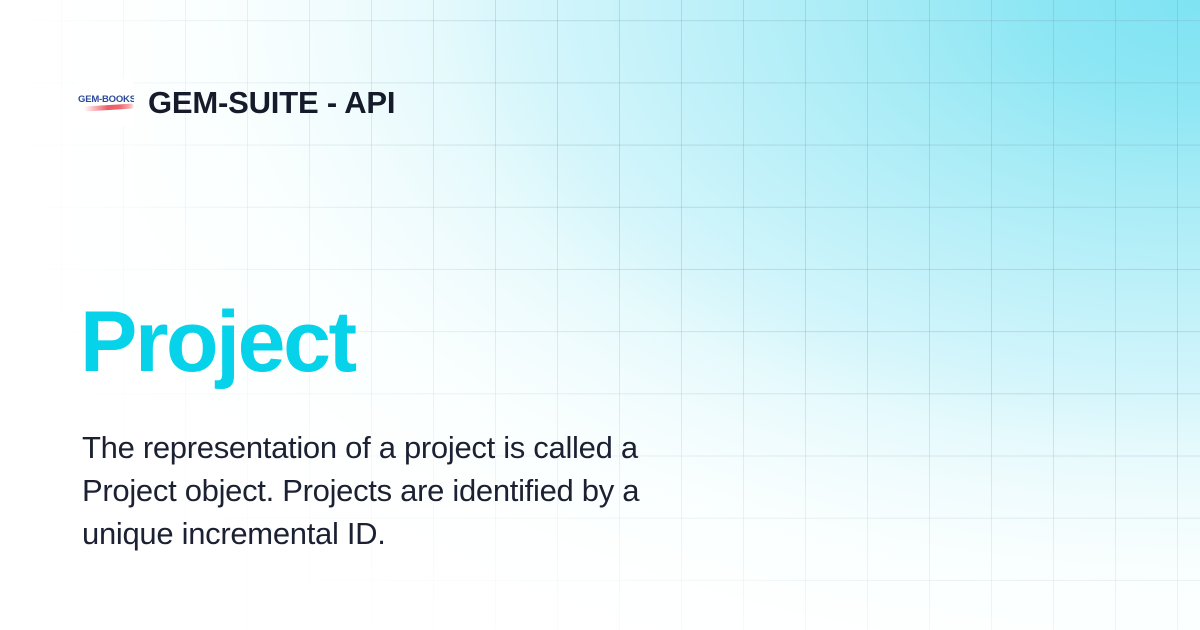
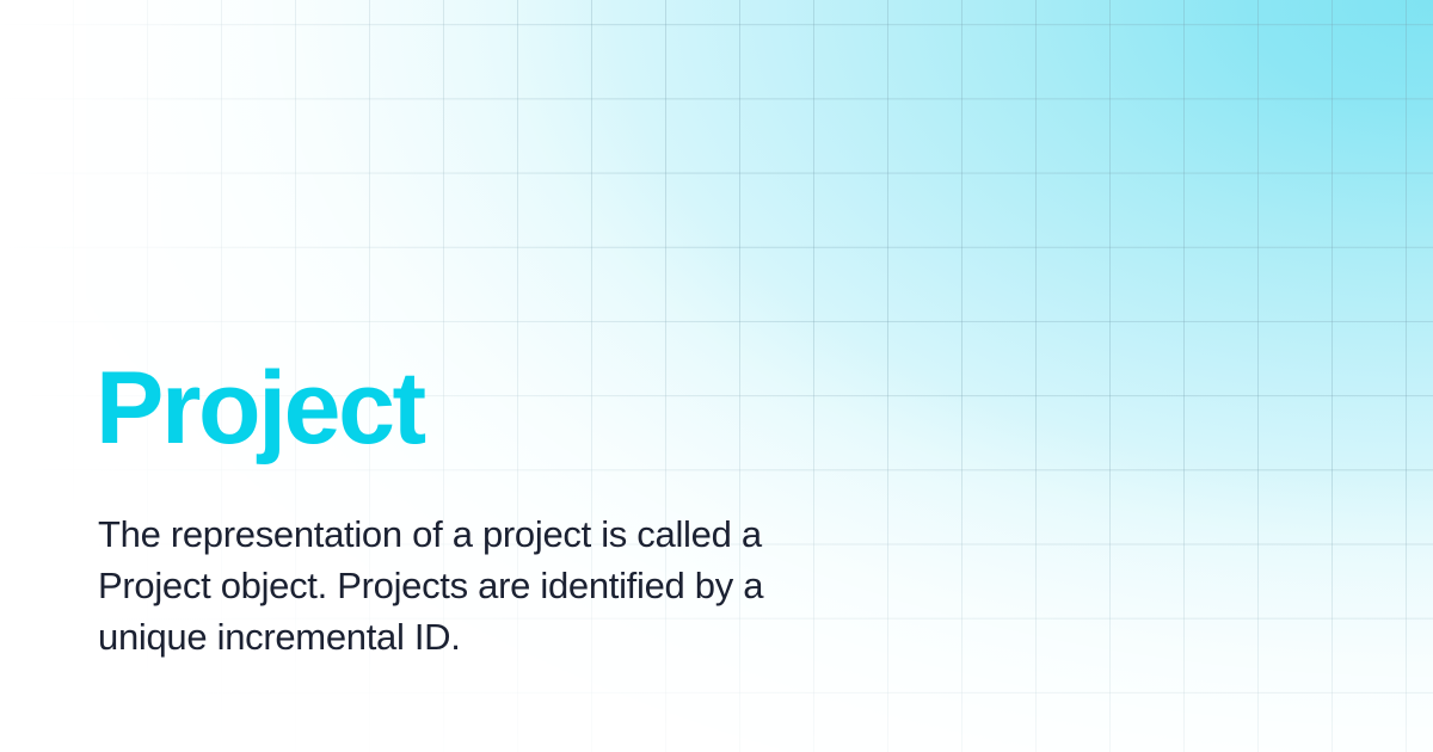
- GEM-BOOKS
- GEM-SUITE - API
  Project
  The representation of a project is called a
  Project object. Projects are identified by a
  unique incremental ID.
